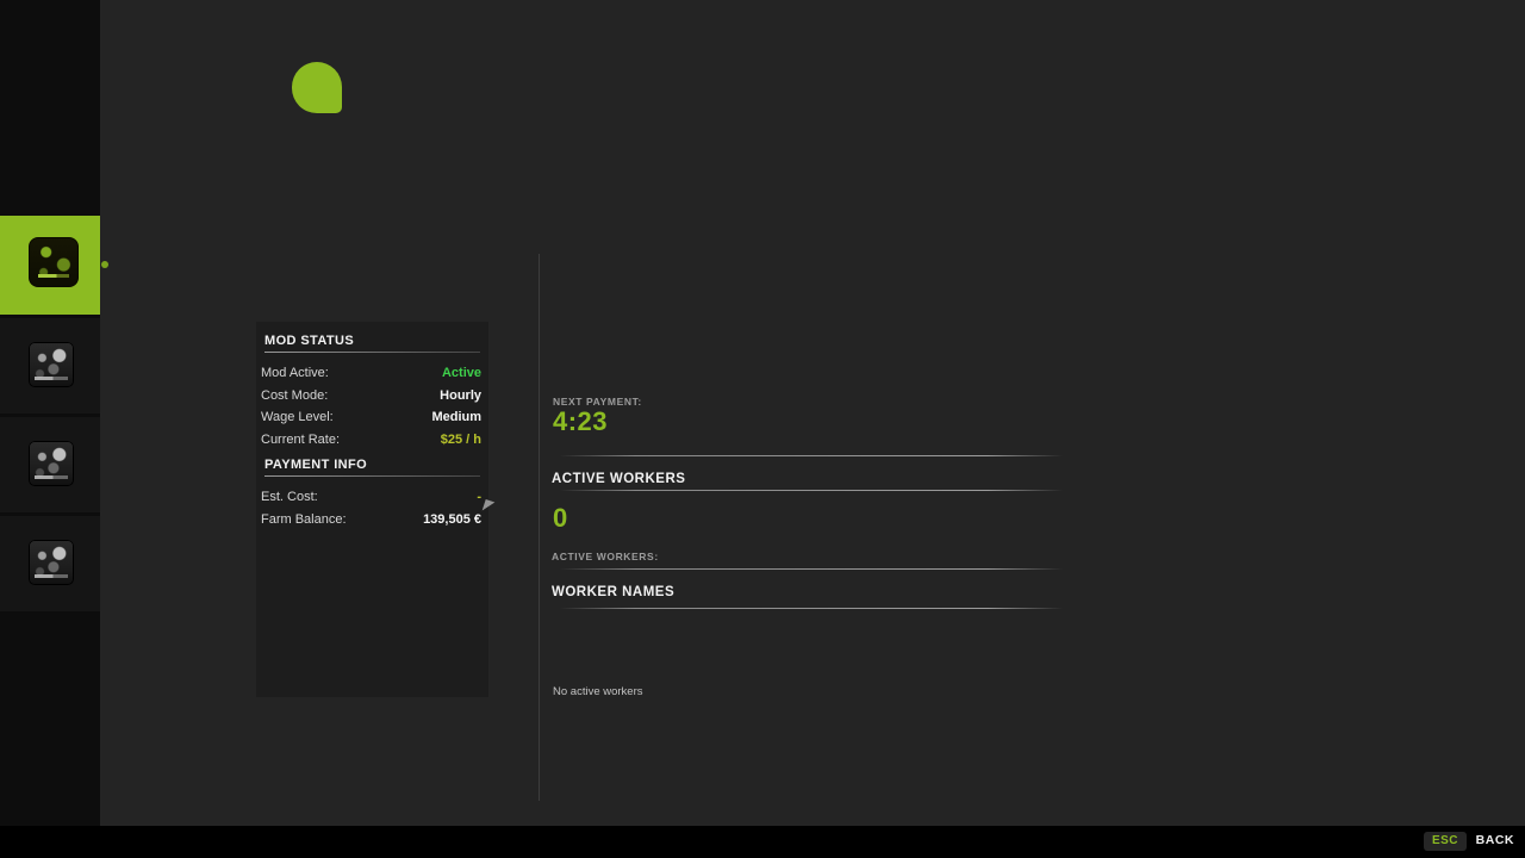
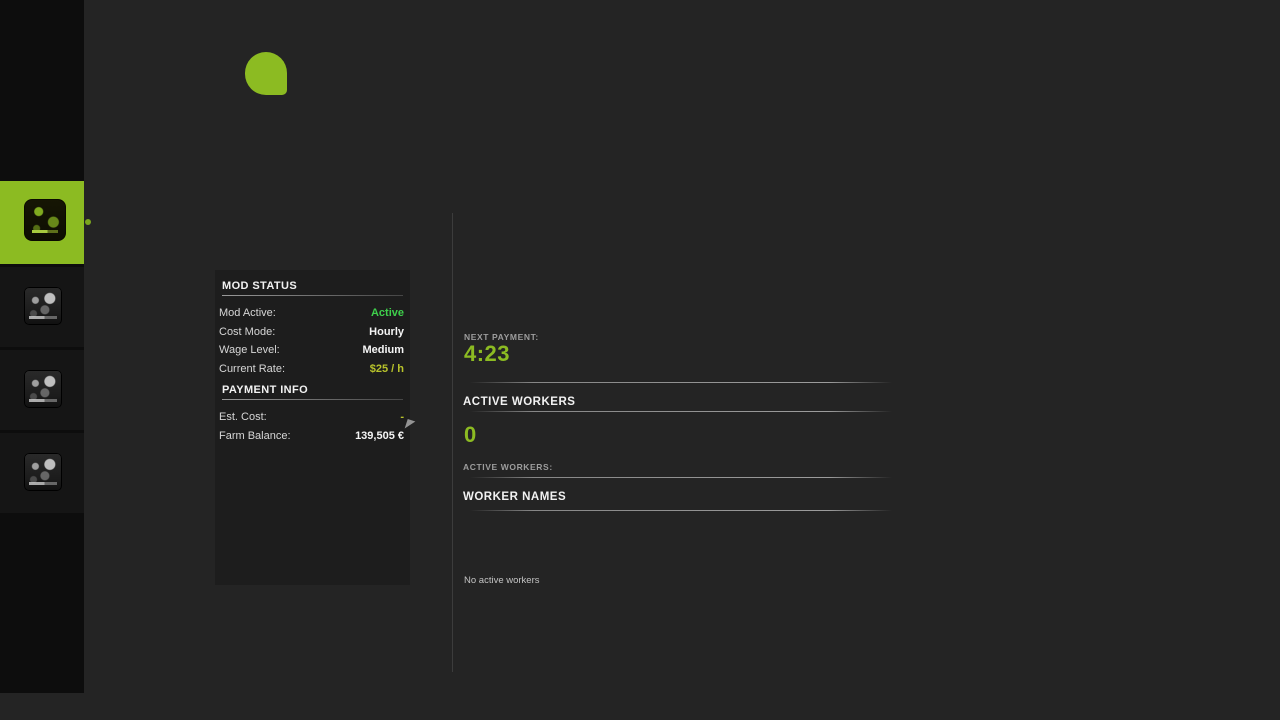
  MOD STATUS
  Mod Active:
  Active
  Cost Mode:
  Hourly
  Wage Level:
  Medium
  Current Rate:
  $25 / h
  PAYMENT INFO
  Est. Cost:
  -
  Farm Balance:
  139,505 €
  NEXT PAYMENT:
  4:23
  ACTIVE WORKERS
  0
  ACTIVE WORKERS:
  WORKER NAMES
  No active workers
- ESC
- BACK
